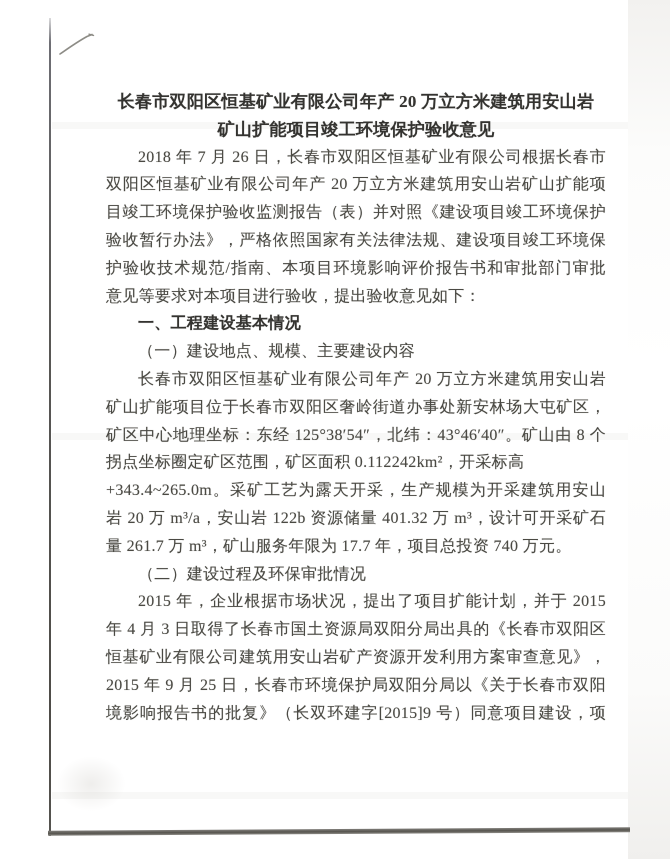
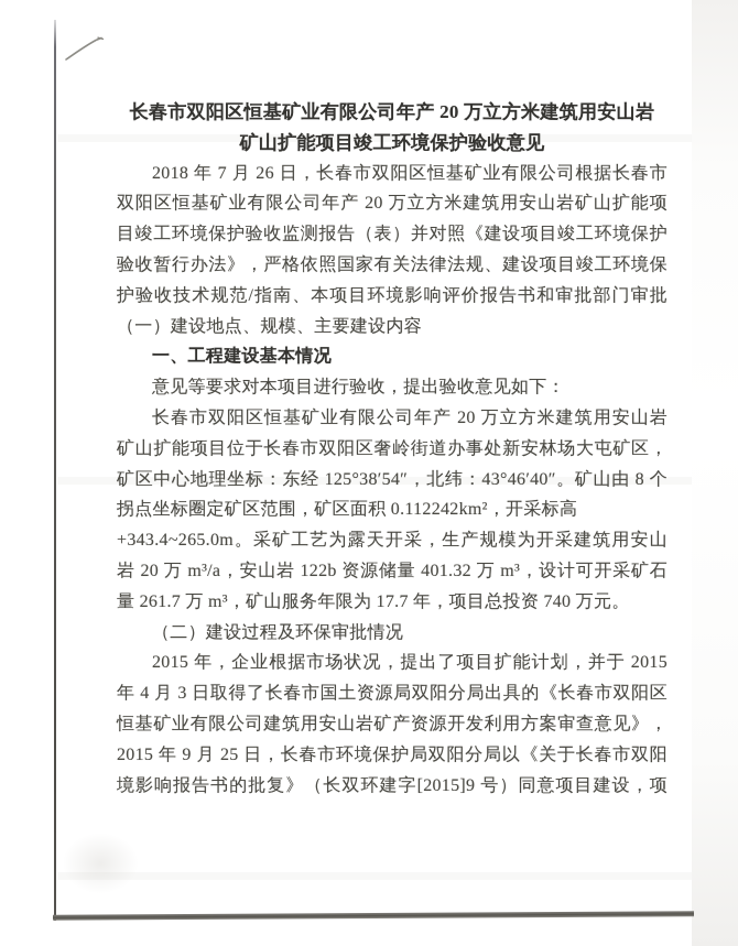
  长春市双阳区恒基矿业有限公司年产 20 万立方米建筑用安山岩
  矿山扩能项目竣工环境保护验收意见
  2018 年 7 月 26 日，长春市双阳区恒基矿业有限公司根据长春市
  双阳区恒基矿业有限公司年产 20 万立方米建筑用安山岩矿山扩能项
  目竣工环境保护验收监测报告（表）并对照《建设项目竣工环境保护
  验收暂行办法》，严格依照国家有关法律法规、建设项目竣工环境保
  护验收技术规范/指南、本项目环境影响评价报告书和审批部门审批
- 意见等要求对本项目进行验收，提出验收意见如下：
+ （一）建设地点、规模、主要建设内容
  一、工程建设基本情况
- （一）建设地点、规模、主要建设内容
+ 意见等要求对本项目进行验收，提出验收意见如下：
  长春市双阳区恒基矿业有限公司年产 20 万立方米建筑用安山岩
  矿山扩能项目位于长春市双阳区奢岭街道办事处新安林场大屯矿区，
  矿区中心地理坐标：东经 125°38′54″，北纬：43°46′40″。矿山由 8 个
  拐点坐标圈定矿区范围，矿区面积 0.112242km²，开采标高
  +343.4~265.0m。采矿工艺为露天开采，生产规模为开采建筑用安山
  岩 20 万 m³/a，安山岩 122b 资源储量 401.32 万 m³，设计可开采矿石
  量 261.7 万 m³，矿山服务年限为 17.7 年，项目总投资 740 万元。
  （二）建设过程及环保审批情况
  2015 年，企业根据市场状况，提出了项目扩能计划，并于 2015
  年 4 月 3 日取得了长春市国土资源局双阳分局出具的《长春市双阳区
  恒基矿业有限公司建筑用安山岩矿产资源开发利用方案审查意见》，
  2015 年 9 月 25 日，长春市环境保护局双阳分局以《关于长春市双阳
  境影响报告书的批复》（长双环建字[2015]9 号）同意项目建设，项
